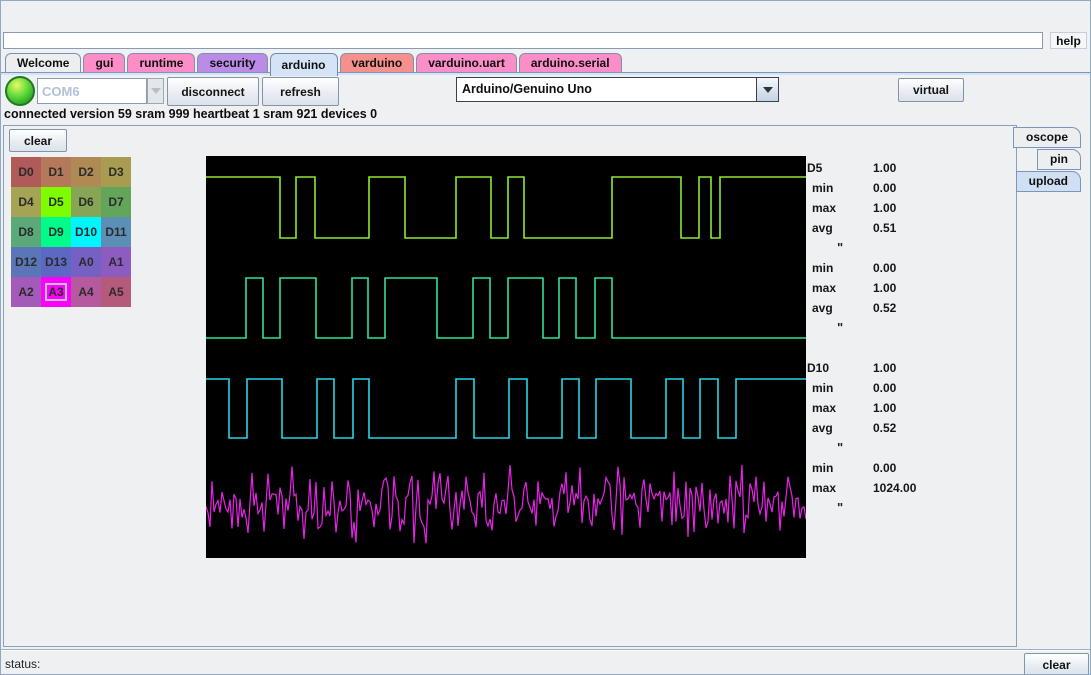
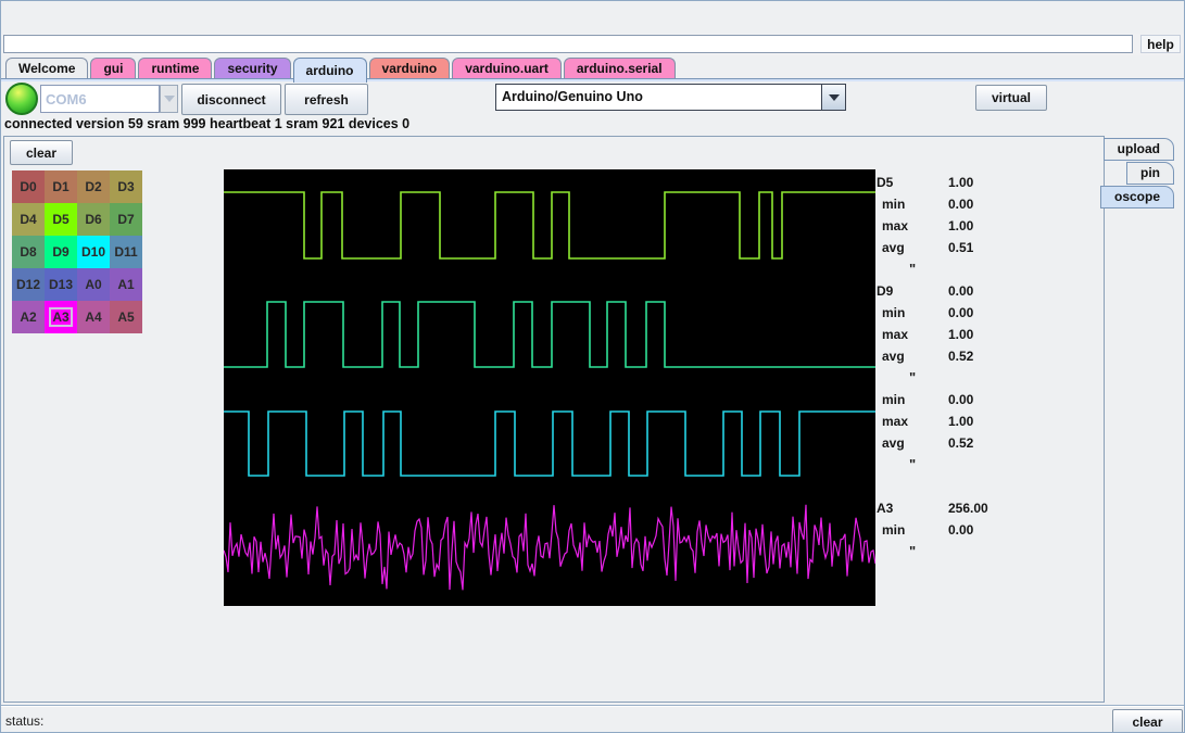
  help
  Welcome
  gui
  runtime
  security
  arduino
  varduino
  varduino.uart
  arduino.serial
  COM6
  disconnect
  refresh
  Arduino/Genuino Uno
  virtual
  connected version 59 sram 999 heartbeat 1 sram 921 devices 0
  clear
  D0
  D1
  D2
  D3
  D4
  D5
  D6
  D7
  D8
  D9
  D10
  D11
  D12
  D13
  A0
  A1
  A2
  A3
  A4
  A5
  D5 1.00
  min 0.00
  max 1.00
  avg 0.51
  "
+ D9 0.00
  min 0.00
  max 1.00
  avg 0.52
  "
- D10 1.00
  min 0.00
  max 1.00
  avg 0.52
  "
+ A3 256.00
  min 0.00
- max 1024.00
  "
- oscope
+ upload
  pin
- upload
+ oscope
  status:
  clear
